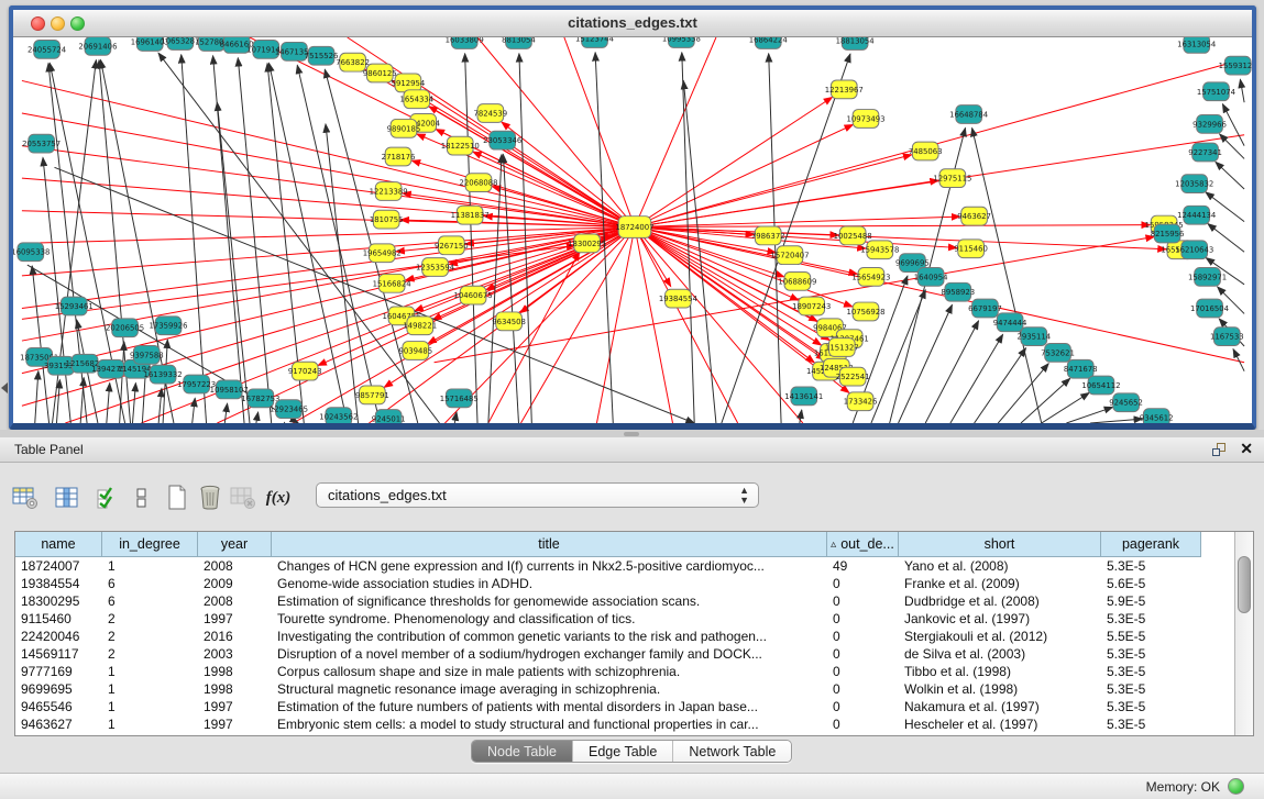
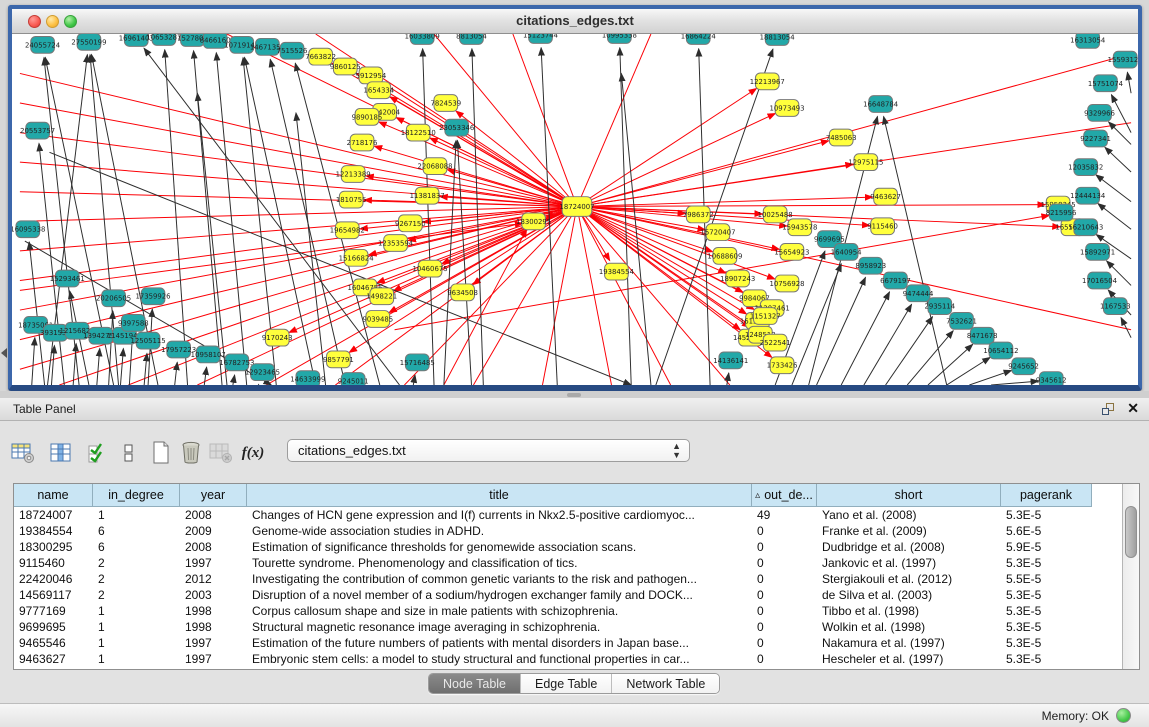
  citations_edges.txt
  18724007
  7663822
  9860125
  5912954
  1654334
  42004
  9890185
  2718176
  12213389
  1810755
  19654982
  15166824
  160467
  1498221
  9039485
  9170243
  9857791
  18122510
  22068088
  11381837
  12353594
  9267150
  7824539
  10460675
  9634508
  18300295
  19384554
  12213967
  10973493
  7485063
  12975115
  9463627
  9115460
  7986372
  15720407
  10688609
  18907243
  9984067
  10025488
  15943578
  10756928
  1151327
  2522541
  1733426
  24055724
- 20691406
+ 27550199
  1696140
  10653287
  152780
  8466160
  1071914
  1467135
  7515526
  16033809
  8813054
  15123744
  10995338
  16864224
  18813054
  16313054
  15751074
  9329966
  9227341
  12035832
  12444134
  8215956
  16210643
  17016504
  1167533
  9699695
  8958923
  6679197
  9474444
  2935114
  7532621
  8471678
  10654112
  9245652
  9345612
  16648784
  23053346
  20553757
  16095338
  15293461
  187350
  393153
  1215682
  1394275
  1145194
  20206505
  17359926
  9397588
- 16139332
+ 12505115
  17957223
  10958107
  16782753
  12923465
  15716485
  14136141
- 10243562
+ 14633999
  9245011
  Table Panel
  ✕
  f(x)
  citations_edges.txt
  ▲
  ▼
  name
  in_degree
  year
  title
  ▵
  out_de...
  short
  pagerank
  18724007
  1
  2008
  Changes of HCN gene expression and I(f) currents in Nkx2.5-positive cardiomyoc...
  49
  Yano et al. (2008)
  5.3E-5
  19384554
  6
  2009
  Genome-wide association studies in ADHD.
  0
  Franke et al. (2009)
  5.6E-5
  18300295
  6
  2008
  Estimation of significance thresholds for genomewide association scans.
  0
  Dudbridge et al. (2008)
  5.9E-5
  9115460
  2
  1997
  Tourette syndrome. Phenomenology and classification of tics.
  0
  Jankovic et al. (1997)
  5.3E-5
  22420046
  2
- 2016
+ 2012
  Investigating the contribution of common genetic variants to the risk and pathogen...
  0
  Stergiakouli et al. (2012)
  5.5E-5
  14569117
  2
  2003
  Disruption of a novel member of a sodium/hydrogen exchanger family and DOCK...
  0
  de Silva et al. (2003)
  5.3E-5
  9777169
  1
  1998
  Corpus callosum shape and size in male patients with schizophrenia.
  0
  Tibbo et al. (1998)
  5.3E-5
  9699695
  1
  1998
  Structural magnetic resonance image averaging in schizophrenia.
  0
  Wolkin et al. (1998)
  5.3E-5
  9465546
  1
  1997
  Estimation of the future numbers of patients with mental disorders in Japan base...
  0
  Nakamura et al. (1997)
  5.3E-5
  9463627
  1
  1997
  Embryonic stem cells: a model to study structural and functional properties in car...
  0
  Hescheler et al. (1997)
  5.3E-5
  Node Table
  Edge Table
  Network Table
  Memory: OK
